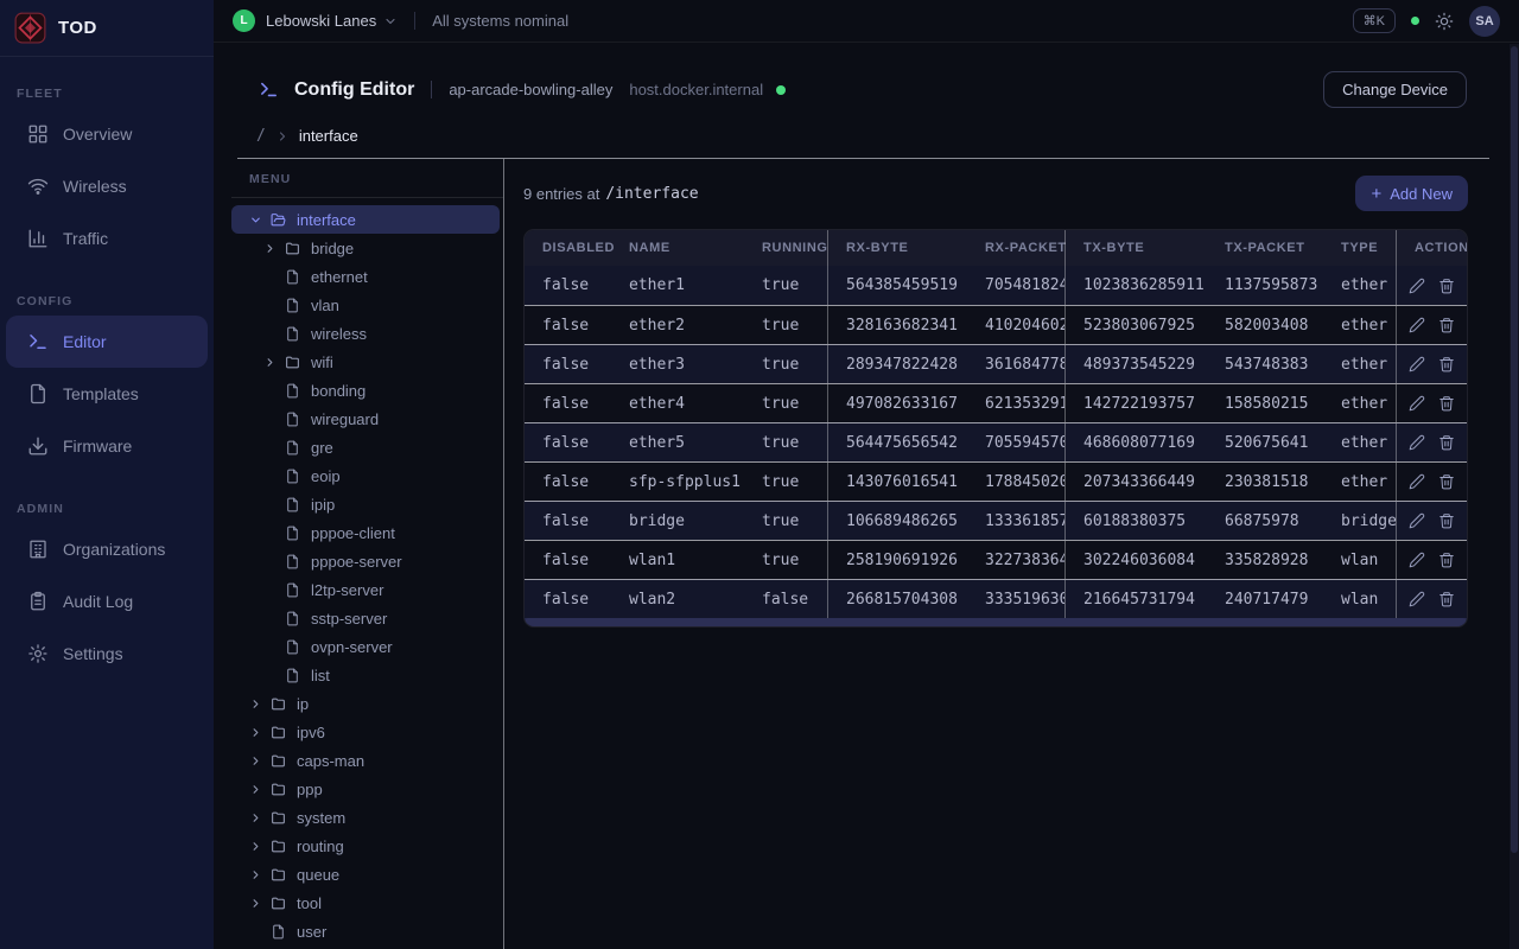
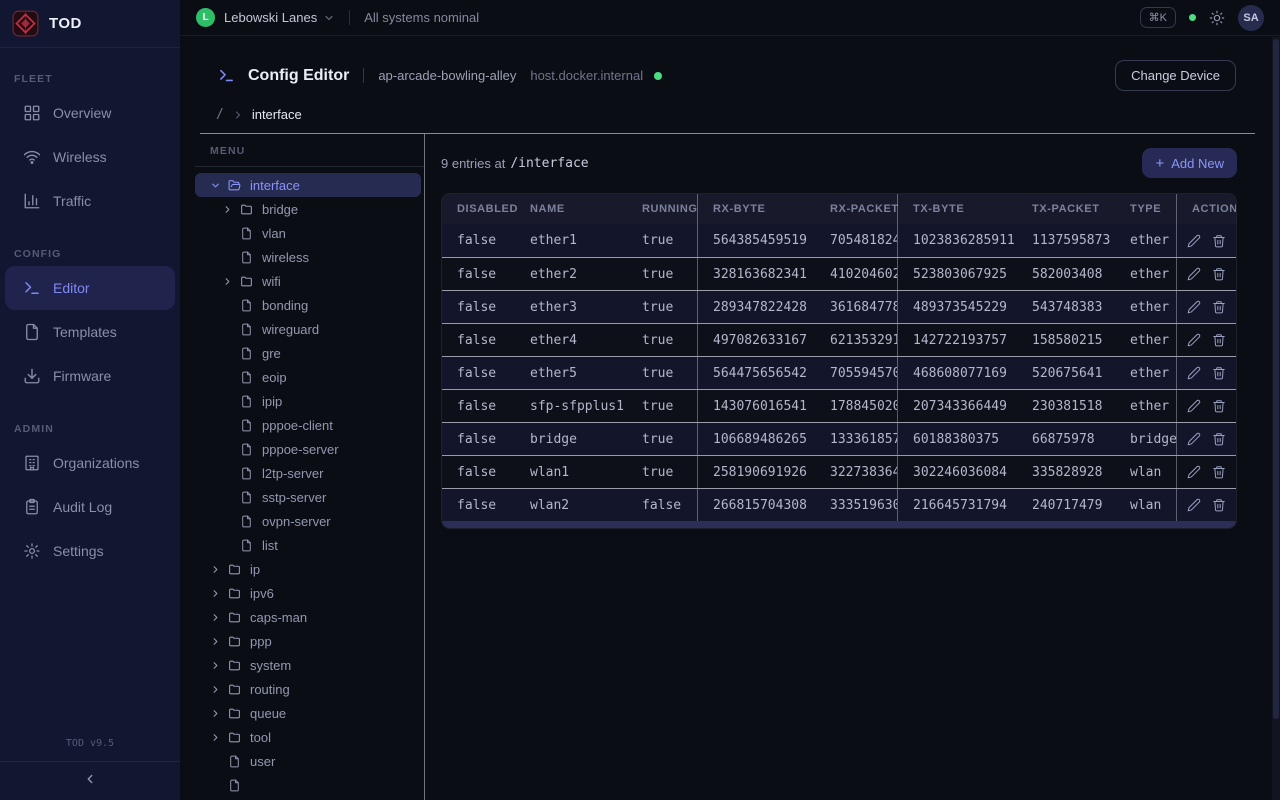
  TOD
  FLEET
  Overview
  Wireless
  Traffic
  CONFIG
  Editor
  Templates
  Firmware
  ADMIN
  Organizations
  Audit Log
  Settings
+ TOD v9.5
  L
  Lebowski Lanes
  All systems nominal
  ⌘K
  SA
  Config Editor
  ap-arcade-bowling-alley
  host.docker.internal
  Change Device
  /
  interface
  MENU
  interface
  bridge
- ethernet
  vlan
  wireless
  wifi
  bonding
  wireguard
  gre
  eoip
  ipip
  pppoe-client
  pppoe-server
  l2tp-server
  sstp-server
  ovpn-server
  list
  ip
  ipv6
  caps-man
  ppp
  system
  routing
  queue
  tool
  user
  9 entries at
  /interface
  +
  Add New
  DISABLED
  NAME
  RUNNING
  RX-BYTE
  RX-PACKET
  TX-BYTE
  TX-PACKET
  TYPE
  ACTION
  false
  ether1
  true
  564385459519
  705481824
  1023836285911
  1137595873
  ether
  false
  ether2
  true
  328163682341
  410204602
  523803067925
  582003408
  ether
  false
  ether3
  true
  289347822428
  361684778
  489373545229
  543748383
  ether
  false
  ether4
  true
  497082633167
  621353291
  142722193757
  158580215
  ether
  false
  ether5
  true
  564475656542
  705594570
  468608077169
  520675641
  ether
  false
  sfp-sfpplus1
  true
  143076016541
  178845020
  207343366449
  230381518
  ether
  false
  bridge
  true
  106689486265
  133361857
  60188380375
  66875978
  bridge
  false
  wlan1
  true
  258190691926
  322738364
  302246036084
  335828928
  wlan
  false
  wlan2
  false
  266815704308
  333519630
  216645731794
  240717479
  wlan
